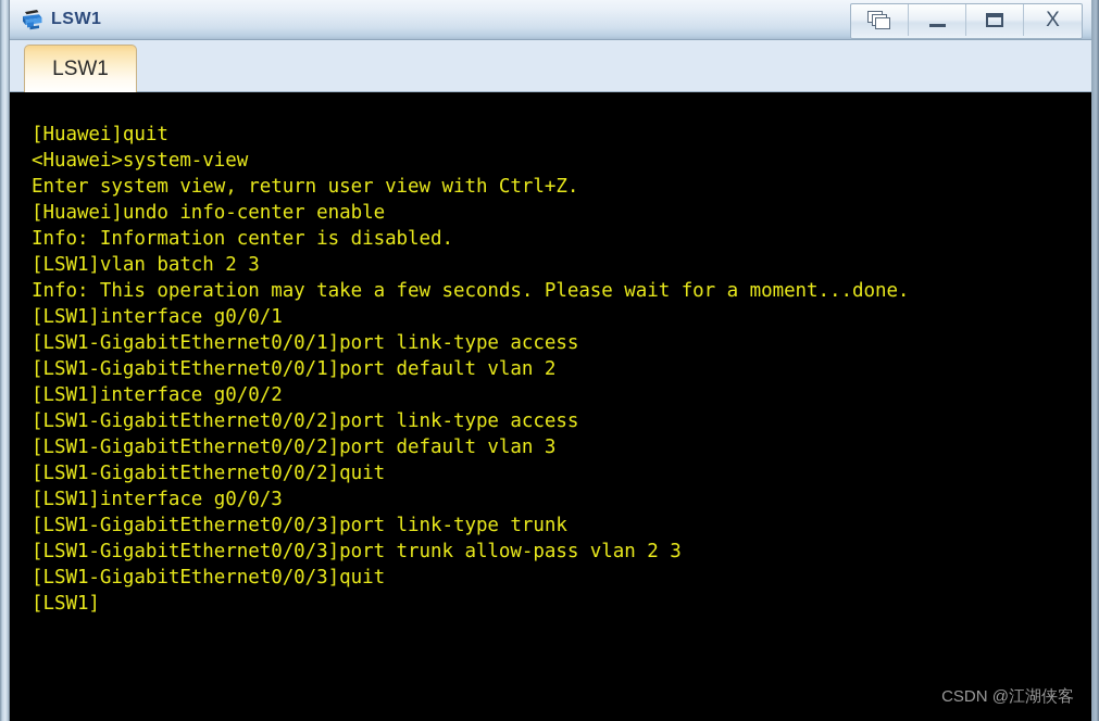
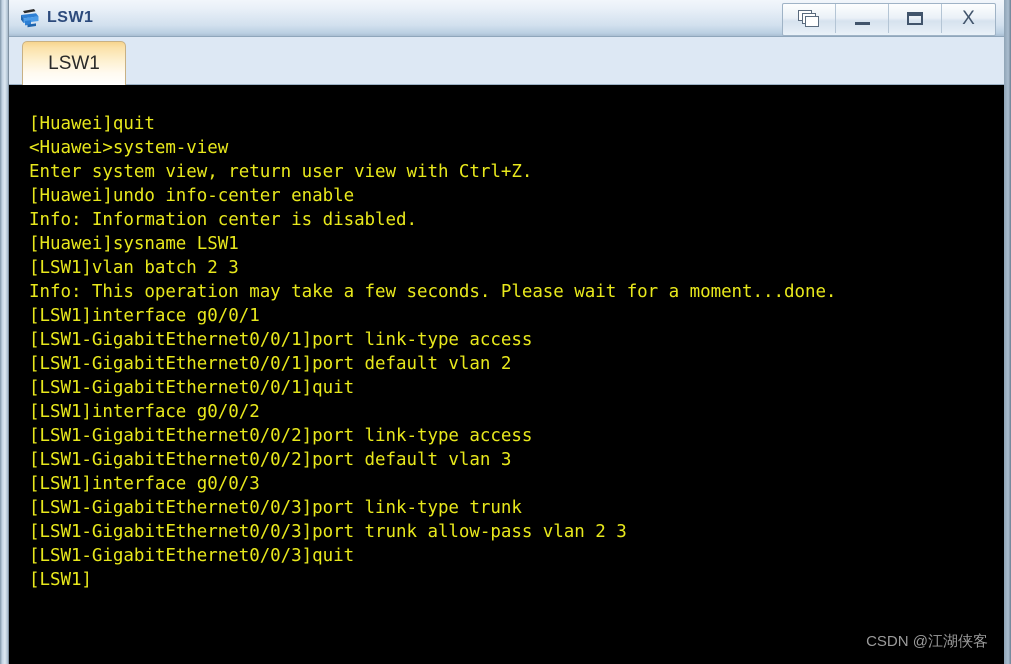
  LSW1
  X
  LSW1
  [Huawei]quit
  <Huawei>system-view
  Enter system view, return user view with Ctrl+Z.
  [Huawei]undo info-center enable
  Info: Information center is disabled.
+ [Huawei]sysname LSW1
  [LSW1]vlan batch 2 3
  Info: This operation may take a few seconds. Please wait for a moment...done.
  [LSW1]interface g0/0/1
  [LSW1-GigabitEthernet0/0/1]port link-type access
  [LSW1-GigabitEthernet0/0/1]port default vlan 2
+ [LSW1-GigabitEthernet0/0/1]quit
  [LSW1]interface g0/0/2
  [LSW1-GigabitEthernet0/0/2]port link-type access
  [LSW1-GigabitEthernet0/0/2]port default vlan 3
- [LSW1-GigabitEthernet0/0/2]quit
  [LSW1]interface g0/0/3
  [LSW1-GigabitEthernet0/0/3]port link-type trunk
  [LSW1-GigabitEthernet0/0/3]port trunk allow-pass vlan 2 3
  [LSW1-GigabitEthernet0/0/3]quit
  [LSW1]
  CSDN @江湖侠客
